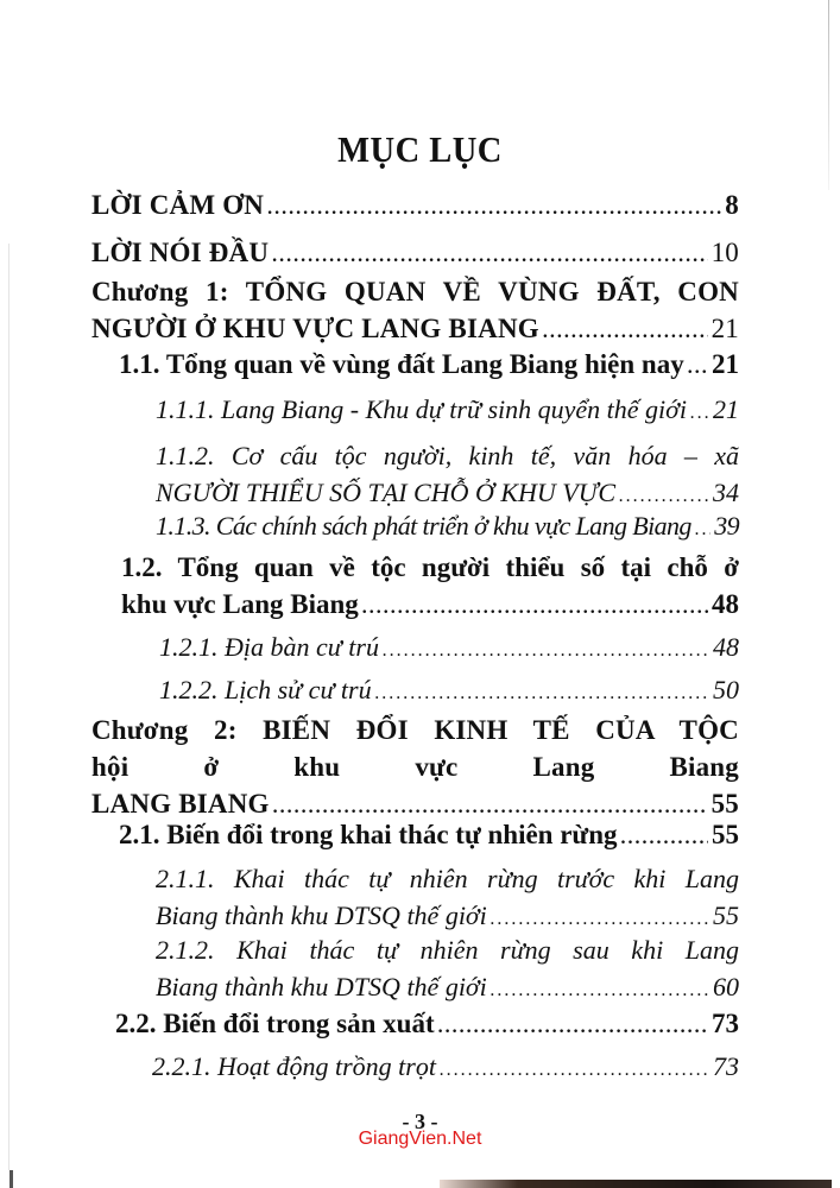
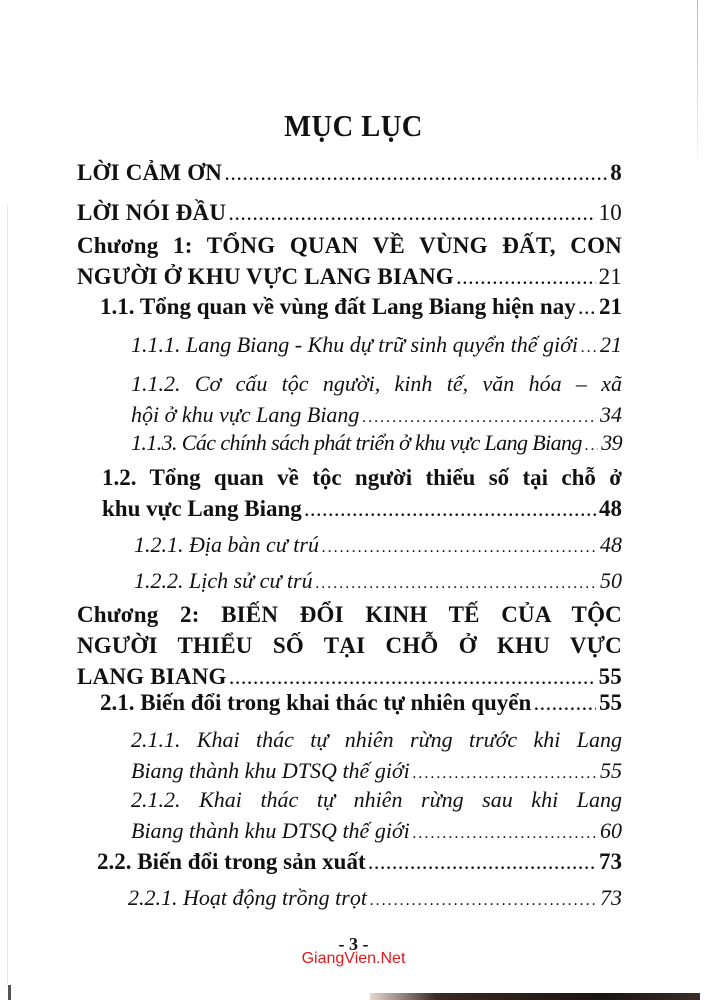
  MỤC LỤC
  LỜI CẢM ƠN
  8
  LỜI NÓI ĐẦU
  10
  Chương 1: TỔNG QUAN VỀ VÙNG ĐẤT, CON
  NGƯỜI Ở KHU VỰC LANG BIANG
  21
  1.1. Tổng quan về vùng đất Lang Biang hiện nay
  21
  1.1.1. Lang Biang - Khu dự trữ sinh quyển thế giới
  21
  1.1.2. Cơ cấu tộc người, kinh tế, văn hóa – xã
- NGƯỜI THIỂU SỐ TẠI CHỖ Ở KHU VỰC
+ hội ở khu vực Lang Biang
  34
  1.1.3. Các chính sách phát triển ở khu vực Lang Biang
  39
  1.2. Tổng quan về tộc người thiểu số tại chỗ ở
  khu vực Lang Biang
  48
  1.2.1. Địa bàn cư trú
  48
  1.2.2. Lịch sử cư trú
  50
  Chương 2: BIẾN ĐỔI KINH TẾ CỦA TỘC
- hội ở khu vực Lang Biang
+ NGƯỜI THIỂU SỐ TẠI CHỖ Ở KHU VỰC
  LANG BIANG
  55
- 2.1. Biến đổi trong khai thác tự nhiên rừng
+ 2.1. Biến đổi trong khai thác tự nhiên quyển
  55
  2.1.1. Khai thác tự nhiên rừng trước khi Lang
  Biang thành khu DTSQ thế giới
  55
  2.1.2. Khai thác tự nhiên rừng sau khi Lang
  Biang thành khu DTSQ thế giới
  60
  2.2. Biến đổi trong sản xuất
  73
  2.2.1. Hoạt động trồng trọt
  73
  - 3 -
  GiangVien.Net
